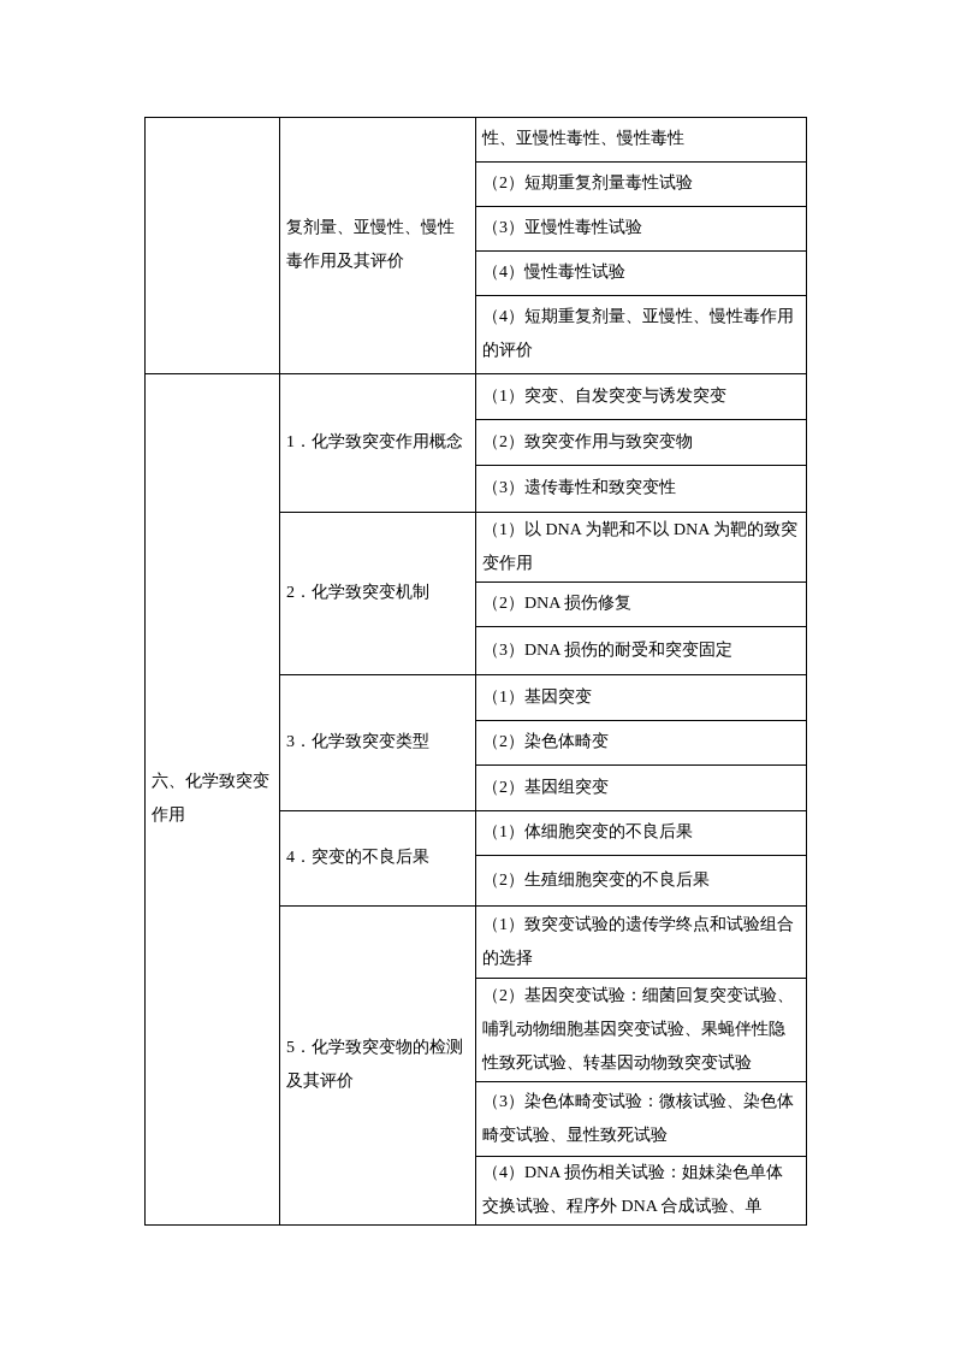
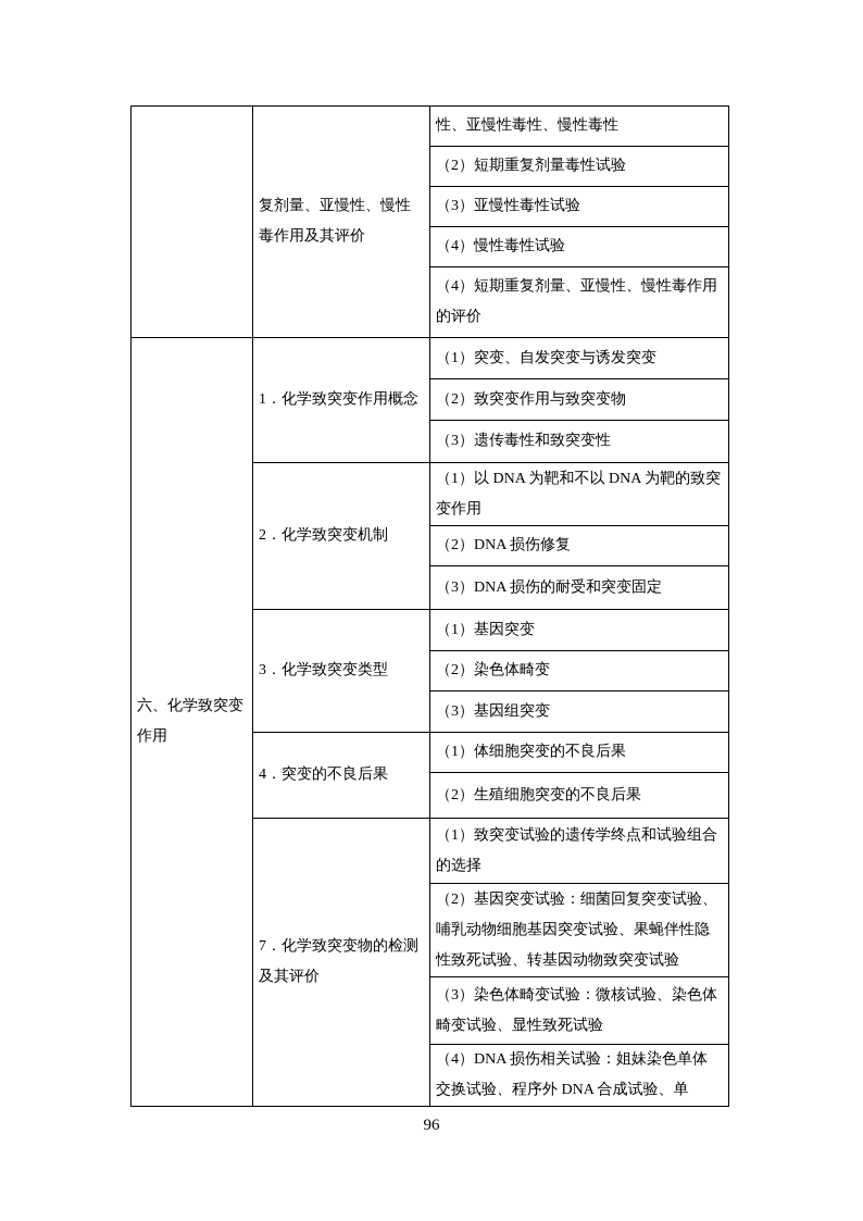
  	复剂量、亚慢性、慢性毒作用及其评价	性、亚慢性毒性、慢性毒性
  （2）短期重复剂量毒性试验
  （3）亚慢性毒性试验
  （4）慢性毒性试验
  （4）短期重复剂量、亚慢性、慢性毒作用的评价
  六、化学致突变作用	1．化学致突变作用概念	（1）突变、自发突变与诱发突变
  （2）致突变作用与致突变物
  （3）遗传毒性和致突变性
  2．化学致突变机制	（1）以 DNA 为靶和不以 DNA 为靶的致突变作用
  （2）DNA 损伤修复
  （3）DNA 损伤的耐受和突变固定
  3．化学致突变类型	（1）基因突变
  （2）染色体畸变
- （2）基因组突变
+ （3）基因组突变
  4．突变的不良后果	（1）体细胞突变的不良后果
  （2）生殖细胞突变的不良后果
- 5．化学致突变物的检测及其评价	（1）致突变试验的遗传学终点和试验组合的选择
+ 7．化学致突变物的检测及其评价	（1）致突变试验的遗传学终点和试验组合的选择
  （2）基因突变试验：细菌回复突变试验、哺乳动物细胞基因突变试验、果蝇伴性隐性致死试验、转基因动物致突变试验
  （3）染色体畸变试验：微核试验、染色体畸变试验、显性致死试验
  （4）DNA 损伤相关试验：姐妹染色单体交换试验、程序外 DNA 合成试验、单
+ 96
